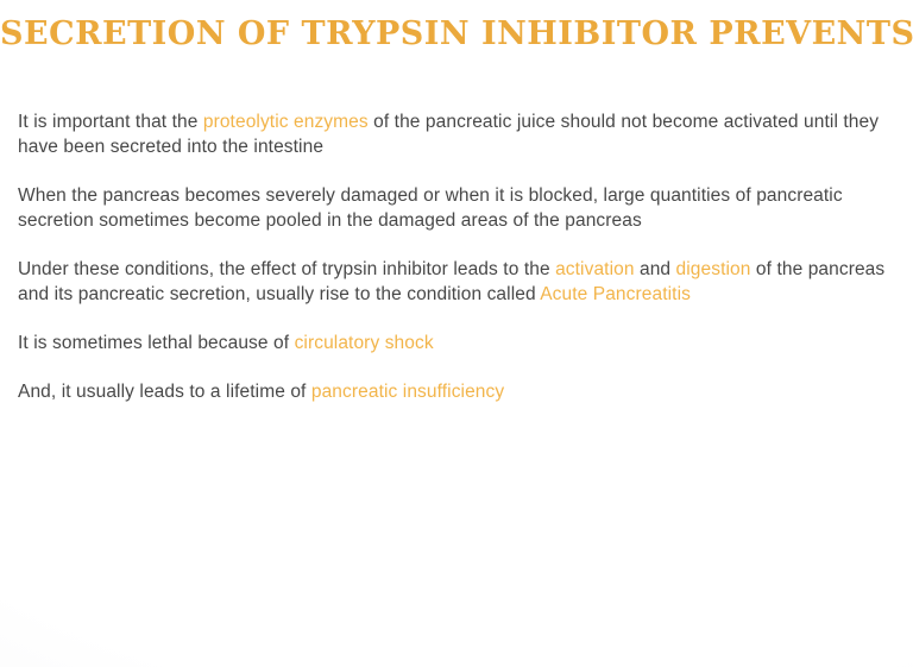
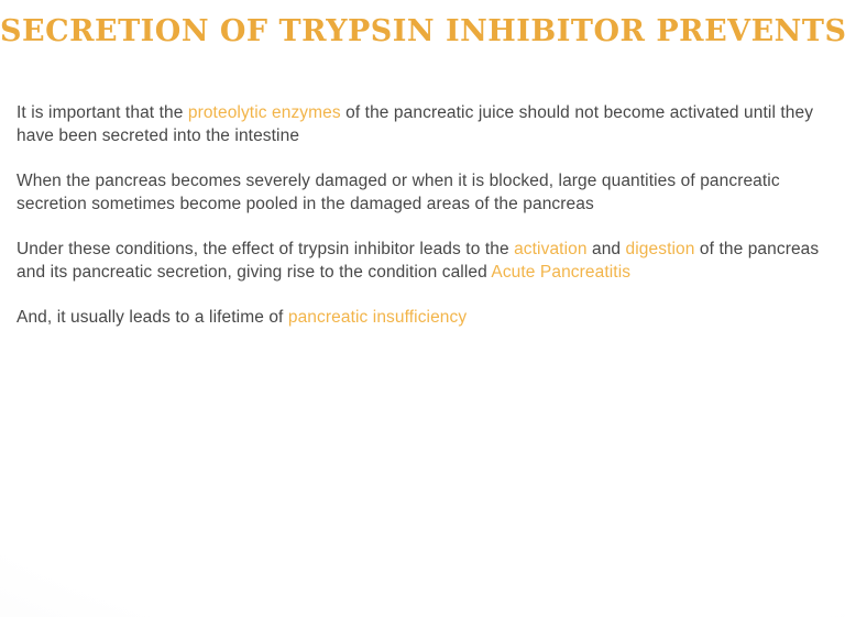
  SECRETION OF TRYPSIN INHIBITOR PREVENTS
  It is important that the proteolytic enzymes of the pancreatic juice should not become activated until they have been secreted into the intestine
  When the pancreas becomes severely damaged or when it is blocked, large quantities of pancreatic secretion sometimes become pooled in the damaged areas of the pancreas
- Under these conditions, the effect of trypsin inhibitor leads to the activation and digestion of the pancreas and its pancreatic secretion, usually rise to the condition called Acute Pancreatitis
+ Under these conditions, the effect of trypsin inhibitor leads to the activation and digestion of the pancreas and its pancreatic secretion, giving rise to the condition called Acute Pancreatitis
- It is sometimes lethal because of circulatory shock
  And, it usually leads to a lifetime of pancreatic insufficiency
